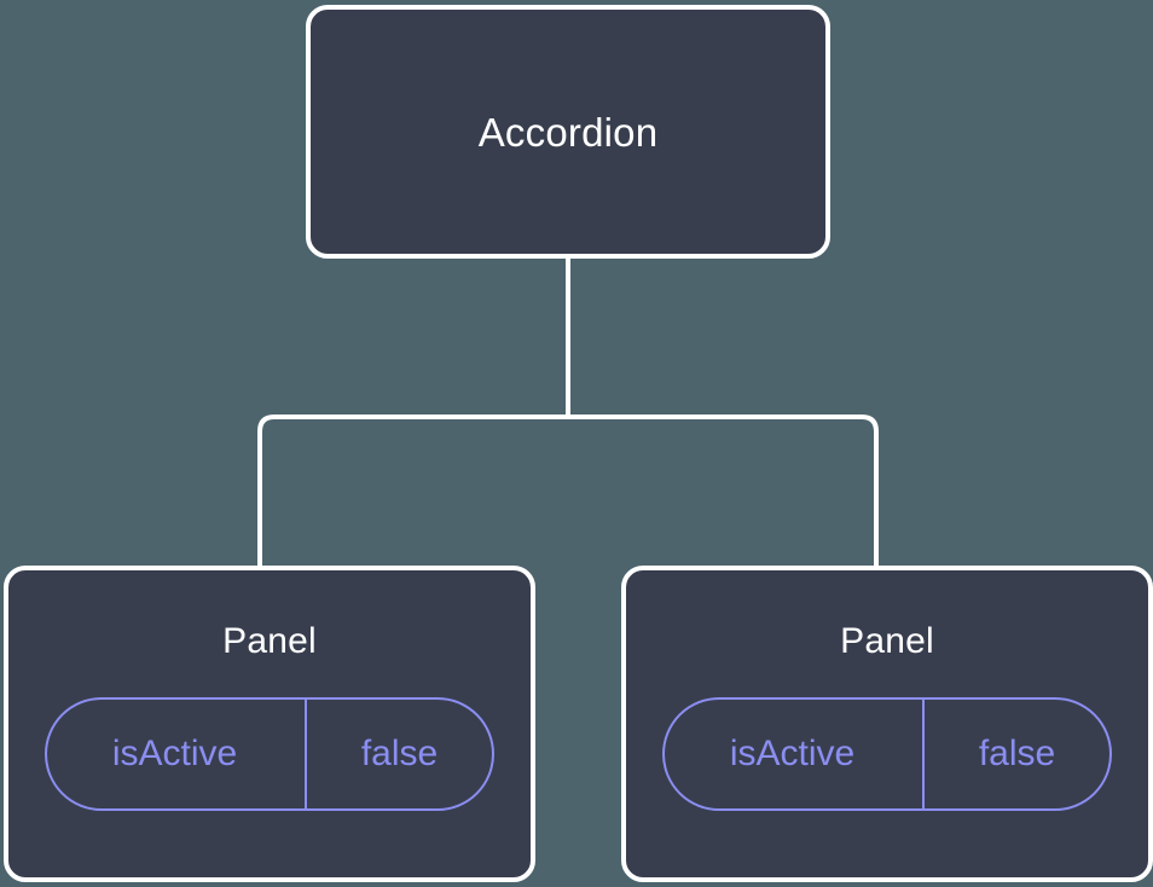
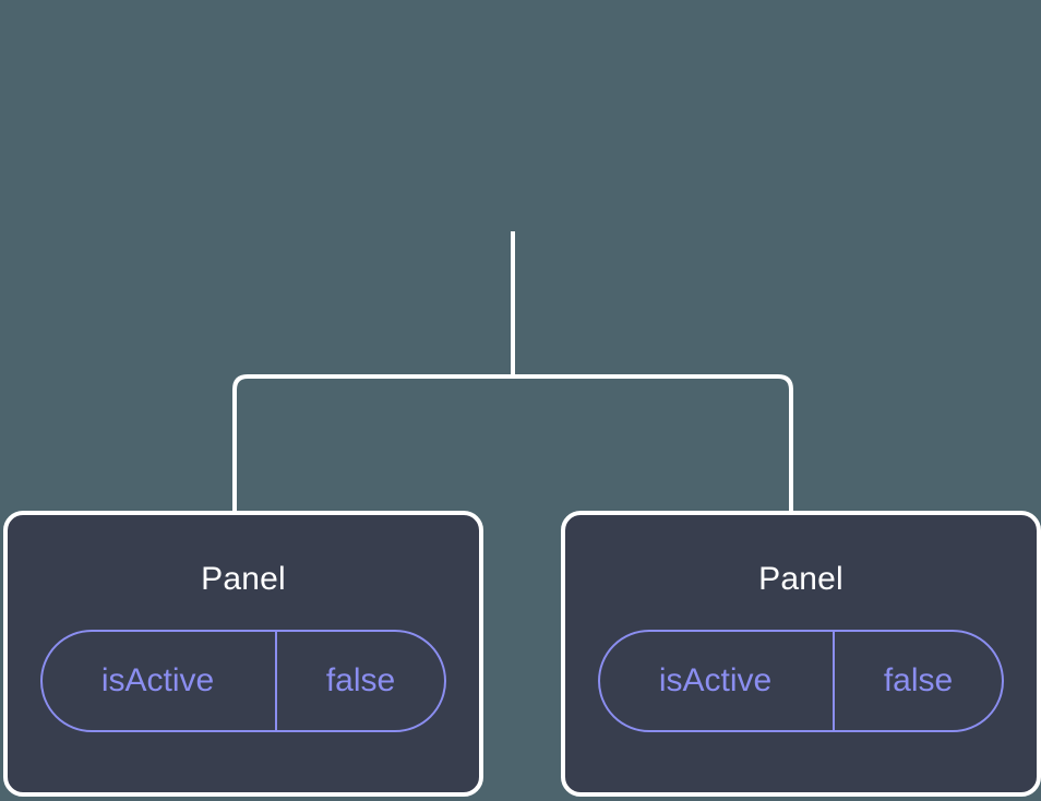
- Accordion
  Panel
  isActive
  false
  Panel
  isActive
  false
